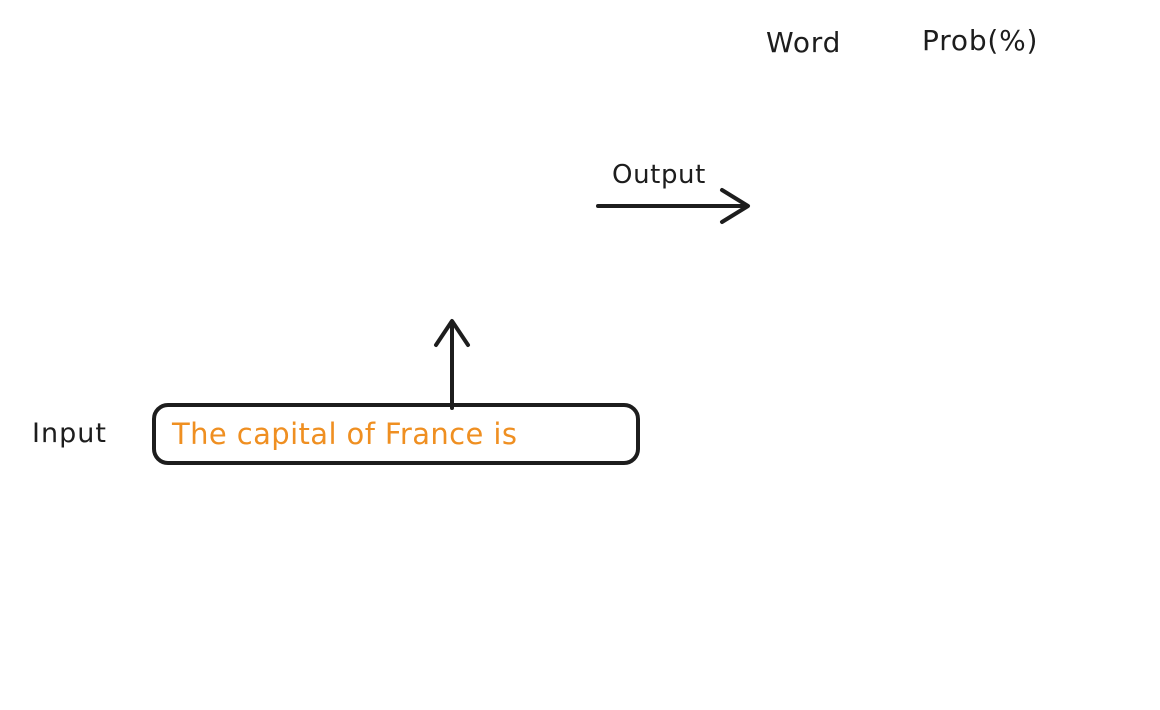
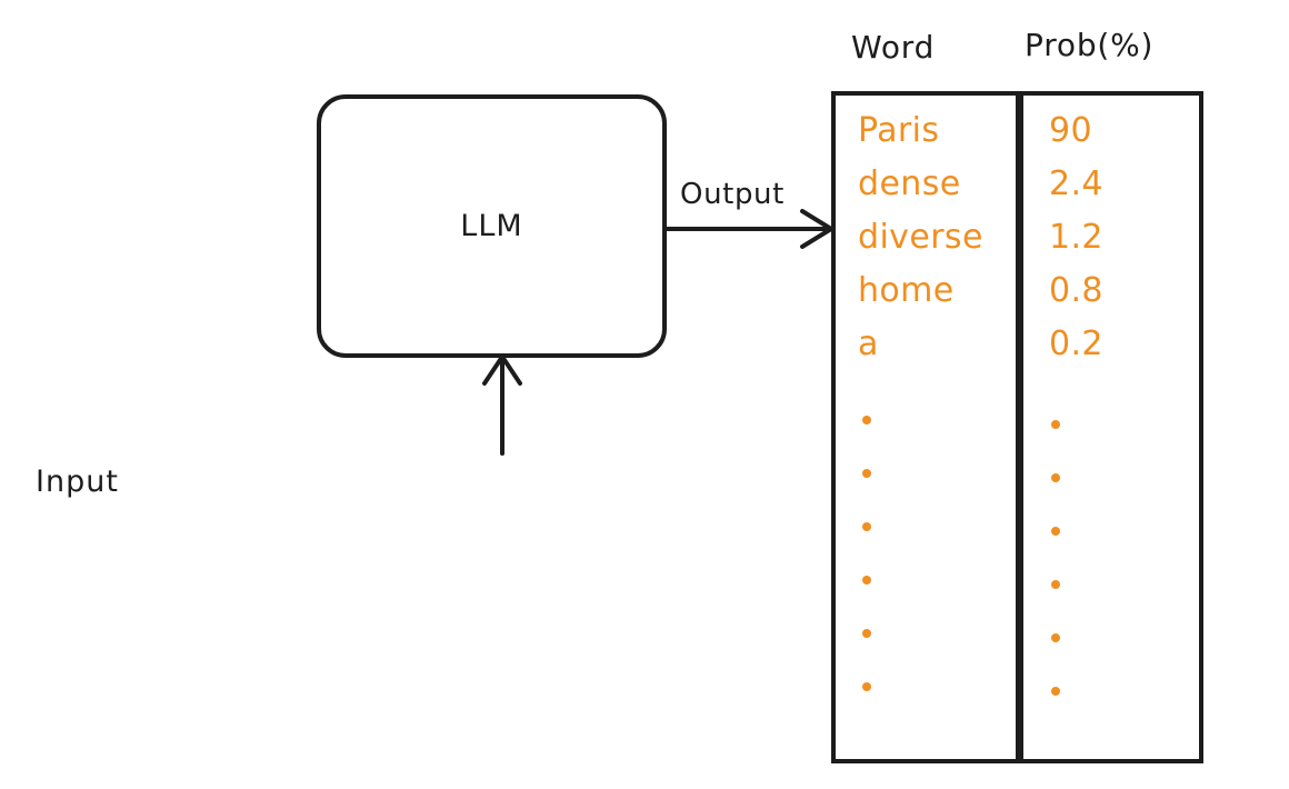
+ LLM
  Input
- The capital of France is
  Output
  Word
  Prob(%)
+ Paris
+ dense
+ diverse
+ home
+ a
+ 90
+ 2.4
+ 1.2
+ 0.8
+ 0.2
